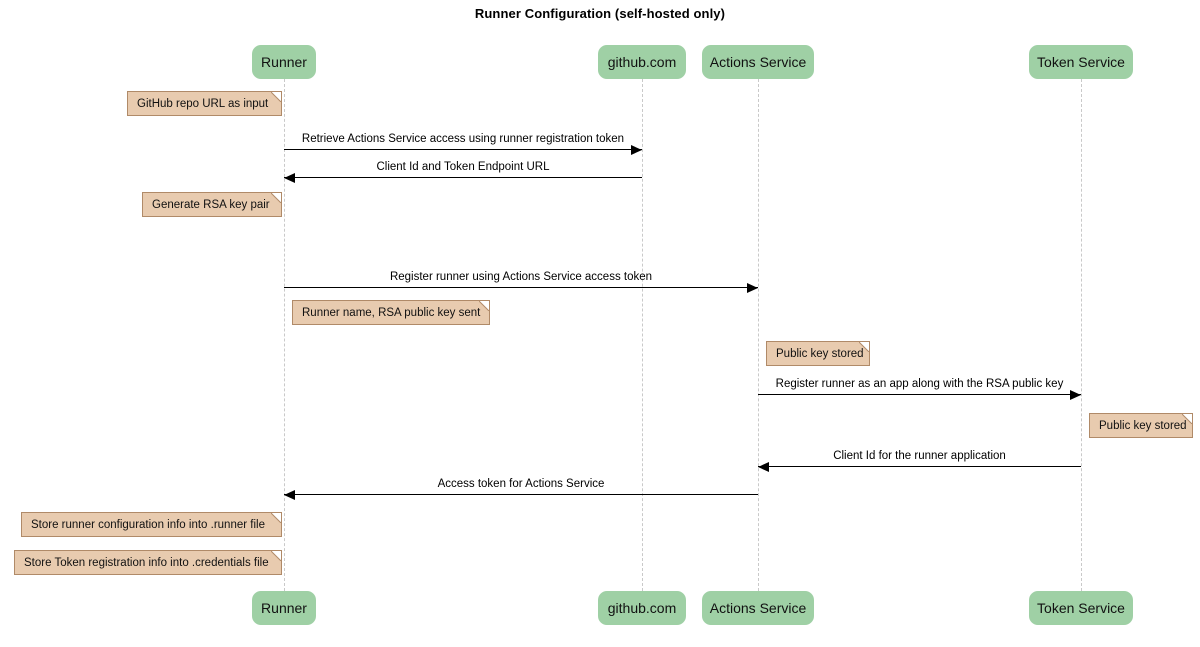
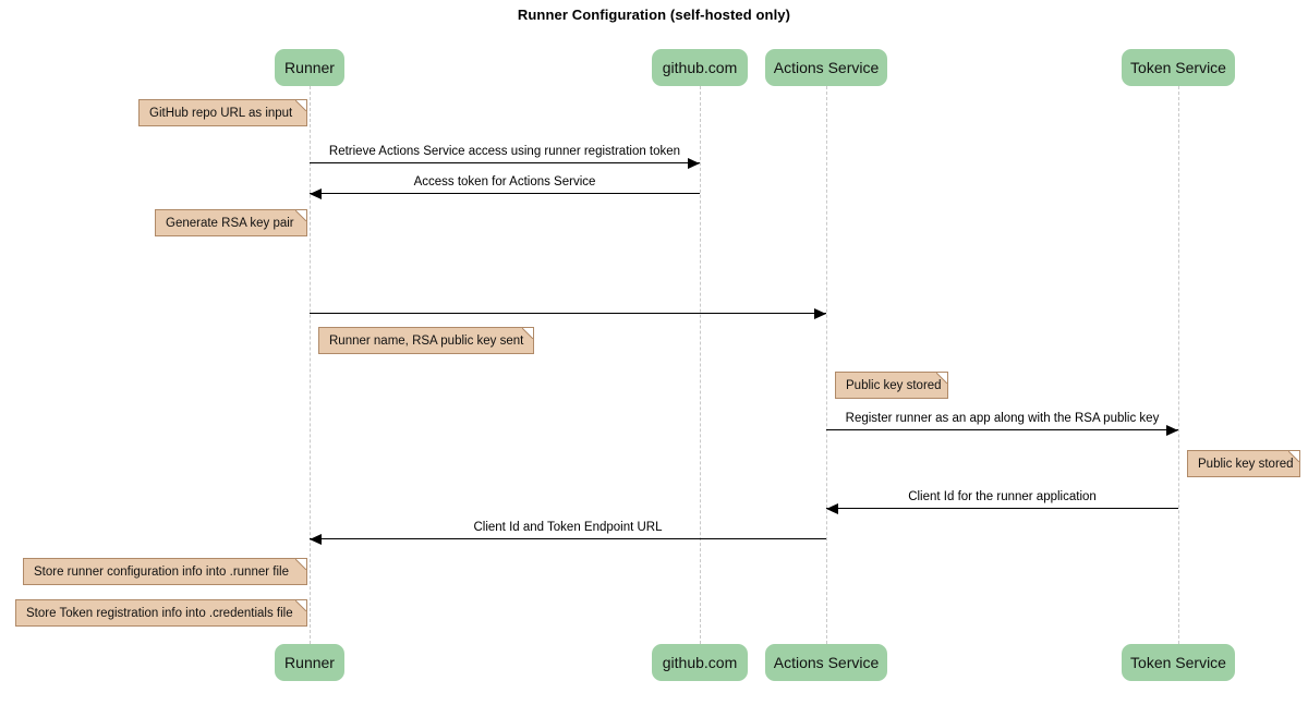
  Runner Configuration (self-hosted only)
  Runner
  Runner
  github.com
  github.com
  Actions Service
  Actions Service
  Token Service
  Token Service
  Retrieve Actions Service access using runner registration token
- Client Id and Token Endpoint URL
+ Access token for Actions Service
- Register runner using Actions Service access token
  Register runner as an app along with the RSA public key
  Client Id for the runner application
- Access token for Actions Service
+ Client Id and Token Endpoint URL
  GitHub repo URL as input
  Generate RSA key pair
  Runner name, RSA public key sent
  Public key stored
  Public key stored
  Store runner configuration info into .runner file
  Store Token registration info into .credentials file
